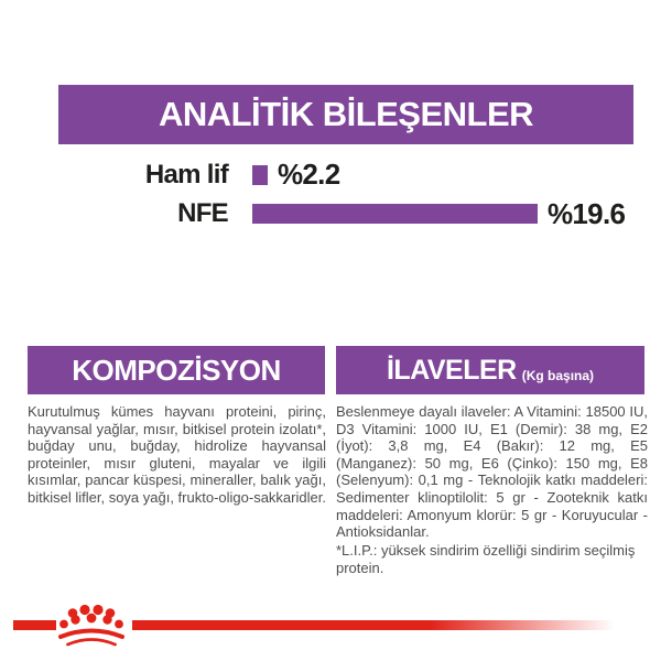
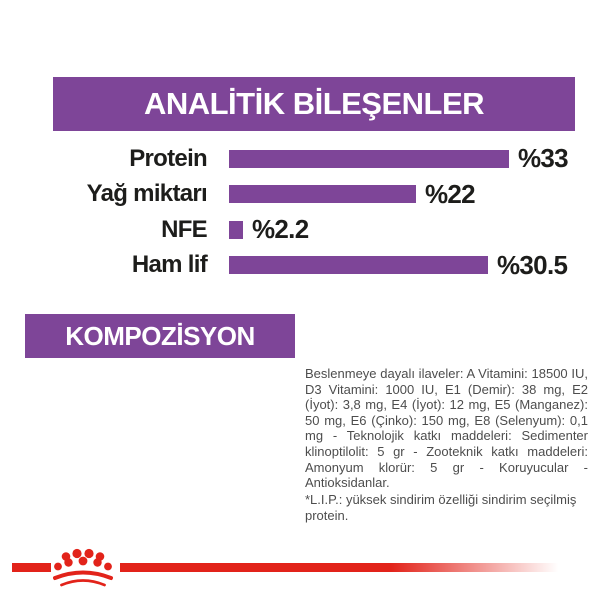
  ANALİTİK BİLEŞENLER
+ Protein
+ %33
+ Yağ miktarı
+ %22
- Ham lif
+ NFE
  %2.2
- NFE
+ Ham lif
- %19.6
+ %30.5
  KOMPOZİSYON
- İLAVELER
- (Kg başına)
- Kurutulmuş kümes hayvanı proteini, pirinç, hayvansal yağlar, mısır, bitkisel protein izolatı*, buğday unu, buğday, hidrolize hayvansal proteinler, mısır gluteni, mayalar ve ilgili kısımlar, pancar küspesi, mineraller, balık yağı, bitkisel lifler, soya yağı, frukto-oligo-sakkaridler.
- Beslenmeye dayalı ilaveler: A Vitamini: 18500 IU, D3 Vitamini: 1000 IU, E1 (Demir): 38 mg, E2 (İyot): 3,8 mg, E4 (Bakır): 12 mg, E5 (Manganez): 50 mg, E6 (Çinko): 150 mg, E8 (Selenyum): 0,1 mg - Teknolojik katkı maddeleri: Sedimenter klinoptilolit: 5 gr - Zooteknik katkı maddeleri: Amonyum klorür: 5 gr - Koruyucular - Antioksidanlar.
+ Beslenmeye dayalı ilaveler: A Vitamini: 18500 IU, D3 Vitamini: 1000 IU, E1 (Demir): 38 mg, E2 (İyot): 3,8 mg, E4 (İyot): 12 mg, E5 (Manganez): 50 mg, E6 (Çinko): 150 mg, E8 (Selenyum): 0,1 mg - Teknolojik katkı maddeleri: Sedimenter klinoptilolit: 5 gr - Zooteknik katkı maddeleri: Amonyum klorür: 5 gr - Koruyucular - Antioksidanlar.
  *L.I.P.: yüksek sindirim özelliği sindirim seçilmiş protein.
